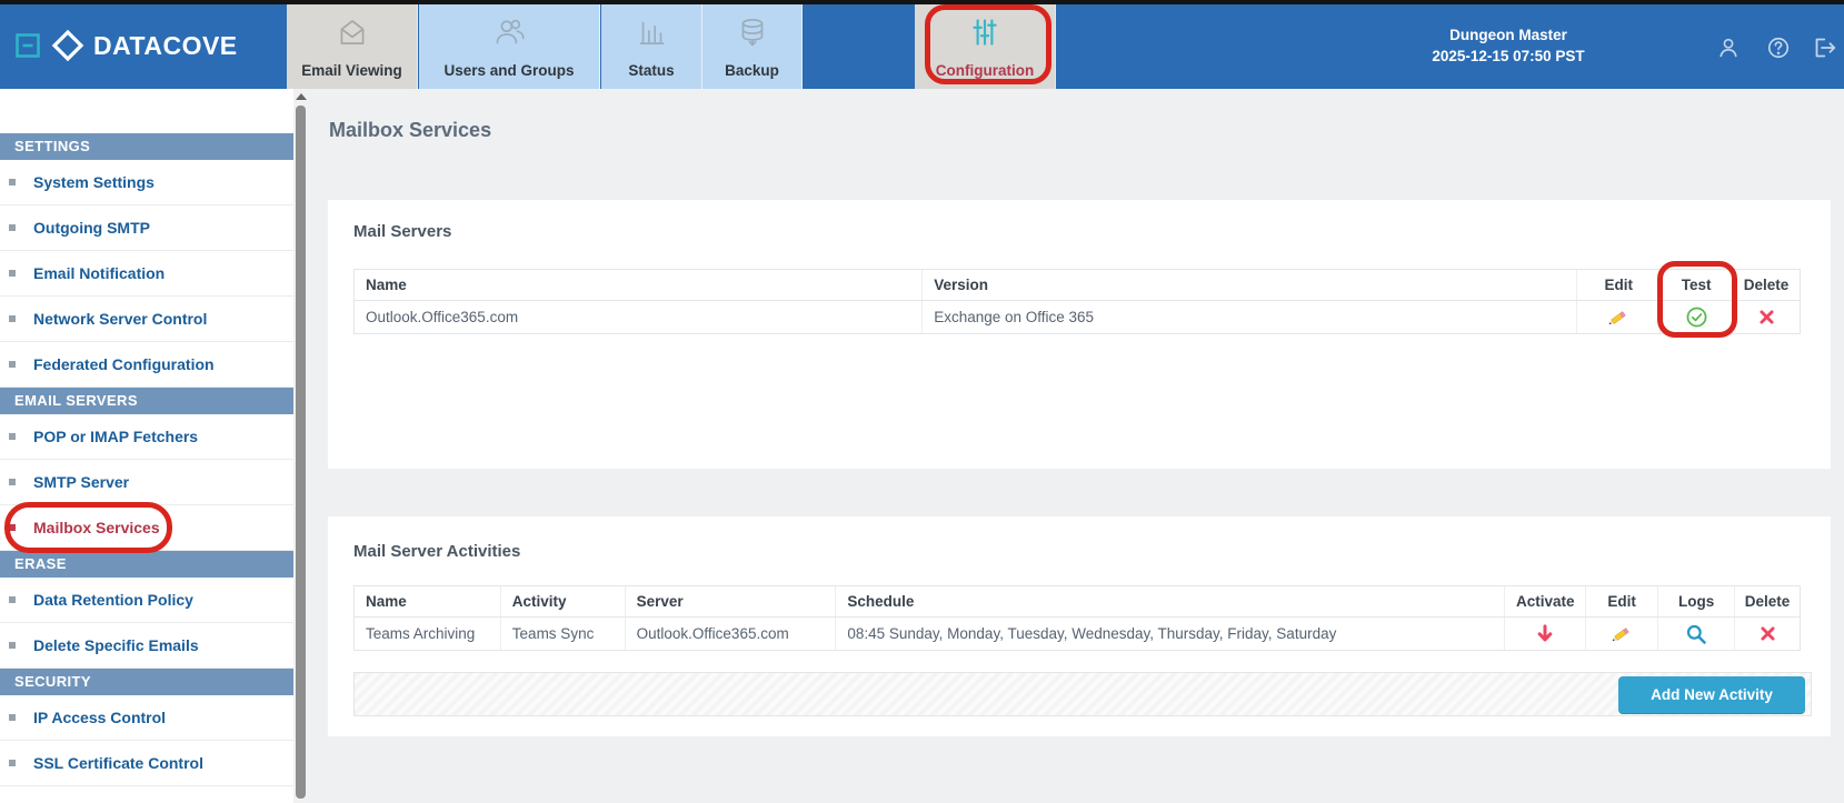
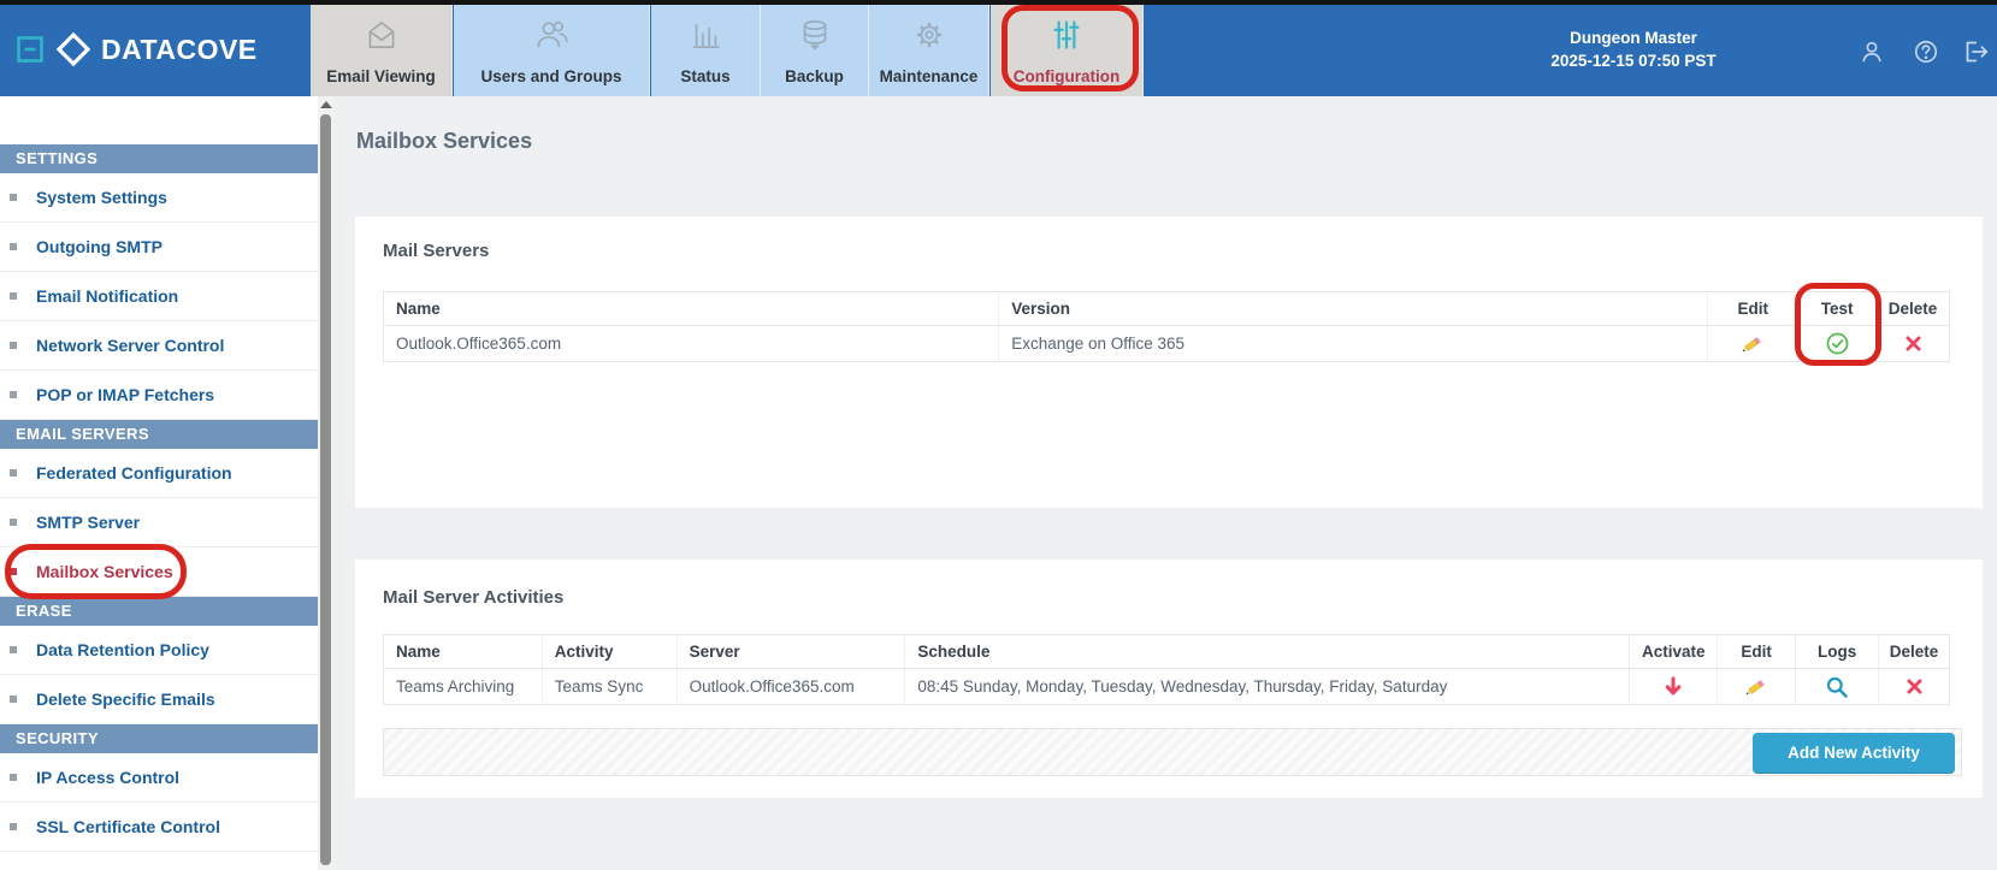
  DATACOVE
  Email Viewing
  Users and Groups
  Status
  Backup
+ Maintenance
  Configuration
  Dungeon Master
  2025-12-15 07:50 PST
  SETTINGS
  System Settings
  Outgoing SMTP
  Email Notification
  Network Server Control
- Federated Configuration
+ POP or IMAP Fetchers
  EMAIL SERVERS
- POP or IMAP Fetchers
+ Federated Configuration
  SMTP Server
  Mailbox Services
  ERASE
  Data Retention Policy
  Delete Specific Emails
  SECURITY
  IP Access Control
  SSL Certificate Control
  Mailbox Services
  Mail Servers
  Name
  Version
  Edit
  Test
  Delete
  Outlook.Office365.com
  Exchange on Office 365
  Mail Server Activities
  Name
  Activity
  Server
  Schedule
  Activate
  Edit
  Logs
  Delete
  Teams Archiving
  Teams Sync
  Outlook.Office365.com
  08:45 Sunday, Monday, Tuesday, Wednesday, Thursday, Friday, Saturday
  Add New Activity
